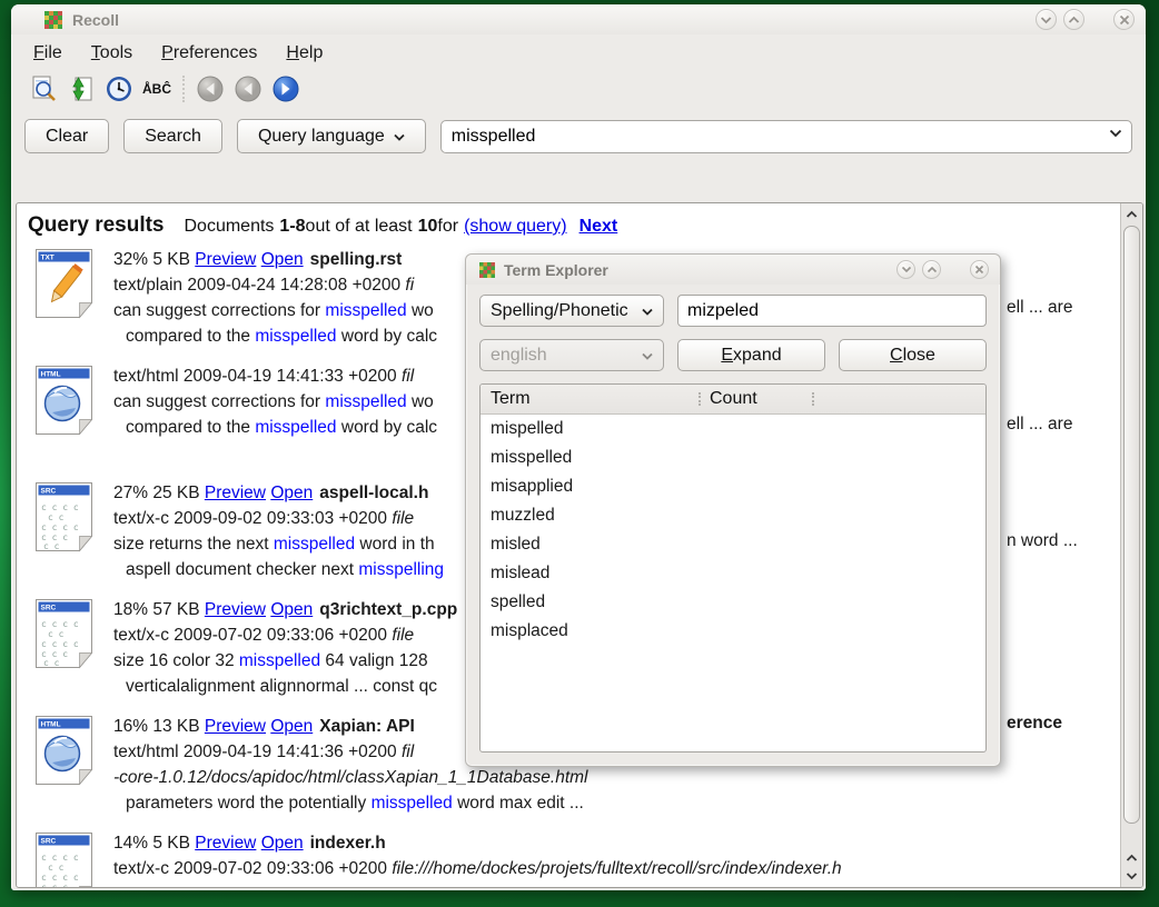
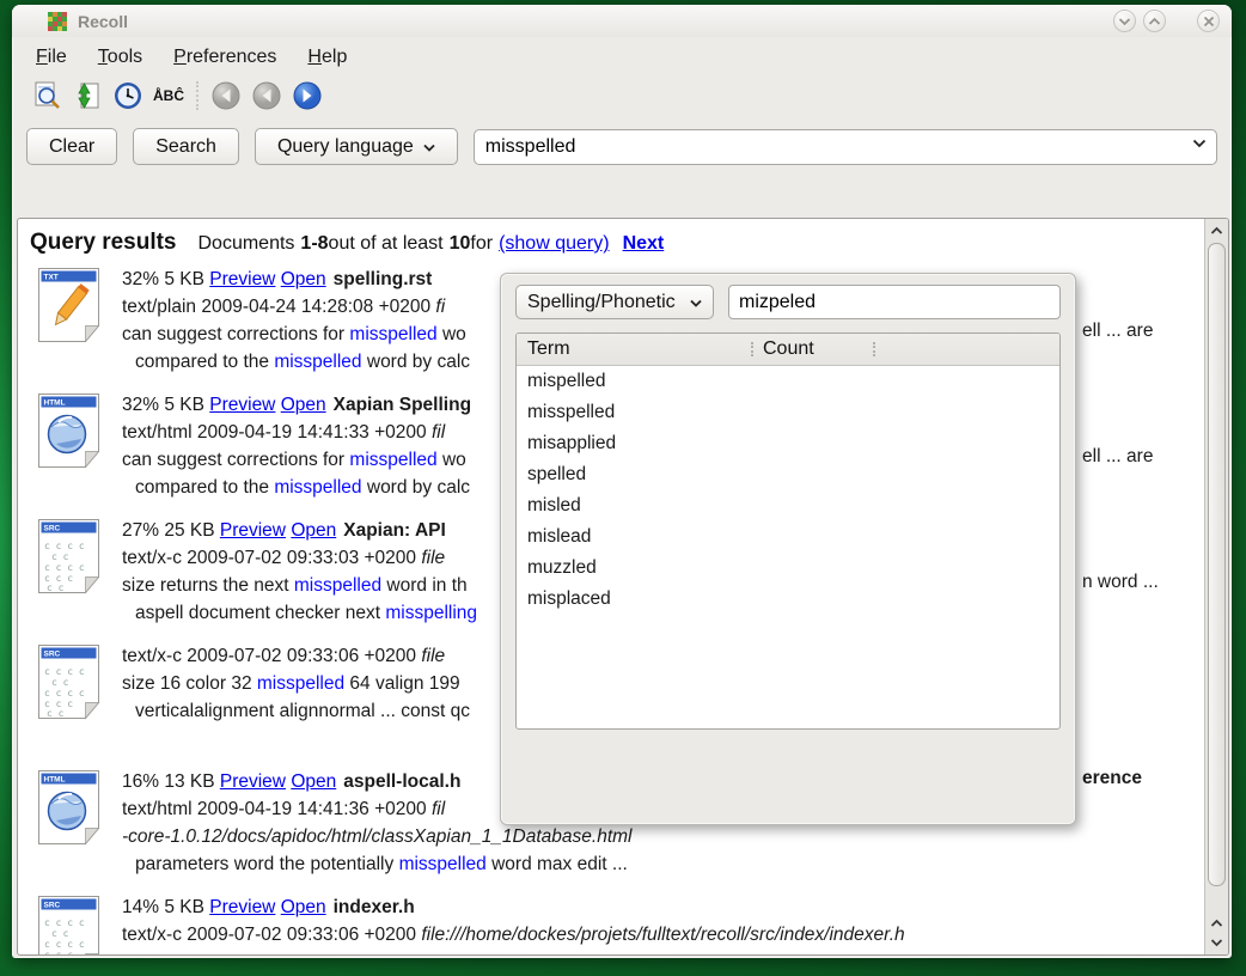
  Recoll
  File
  Tools
  Preferences
  Help
  ÅBĈ
  Clear
  Search
  Query language
  misspelled
  Query results
  Documents
  1-8
  out of at least
  10
  for
  (show query)
  Next
  32% 5 KB Preview Open spelling.rst
  text/plain 2009-04-24 14:28:08 +0200 fi
  can suggest corrections for misspelled wo
  compared to the misspelled word by calc
  ell ... are
+ 32% 5 KB Preview Open Xapian Spelling
  text/html 2009-04-19 14:41:33 +0200 fil
  can suggest corrections for misspelled wo
  compared to the misspelled word by calc
  ell ... are
  c c c c
  c c
  c c c c
  c c c
  c c
- 27% 25 KB Preview Open aspell-local.h
+ 27% 25 KB Preview Open Xapian: API
- text/x-c 2009-09-02 09:33:03 +0200 file
+ text/x-c 2009-07-02 09:33:03 +0200 file
  size returns the next misspelled word in th
  aspell document checker next misspelling
  n word ...
  c c c c
  c c
  c c c c
  c c c
  c c
- 18% 57 KB Preview Open q3richtext_p.cpp
  text/x-c 2009-07-02 09:33:06 +0200 file
- size 16 color 32 misspelled 64 valign 128
+ size 16 color 32 misspelled 64 valign 199
  verticalalignment alignnormal ... const qc
- 16% 13 KB Preview Open Xapian: API
+ 16% 13 KB Preview Open aspell-local.h
  text/html 2009-04-19 14:41:36 +0200 fil
  -core-1.0.12/docs/apidoc/html/classXapian_1_1Database.html
  parameters word the potentially misspelled word max edit ...
  erence
  c c c c
  c c
  c c c c
  14% 5 KB Preview Open indexer.h
  text/x-c 2009-07-02 09:33:06 +0200 file:///home/dockes/projets/fulltext/recoll/src/index/indexer.h
- Term Explorer
  Spelling/Phonetic
  mizpeled
- english
- E
- xpand
- C
- lose
  Term
  Count
  mispelled
  misspelled
  misapplied
- muzzled
+ spelled
  misled
  mislead
- spelled
+ muzzled
  misplaced
